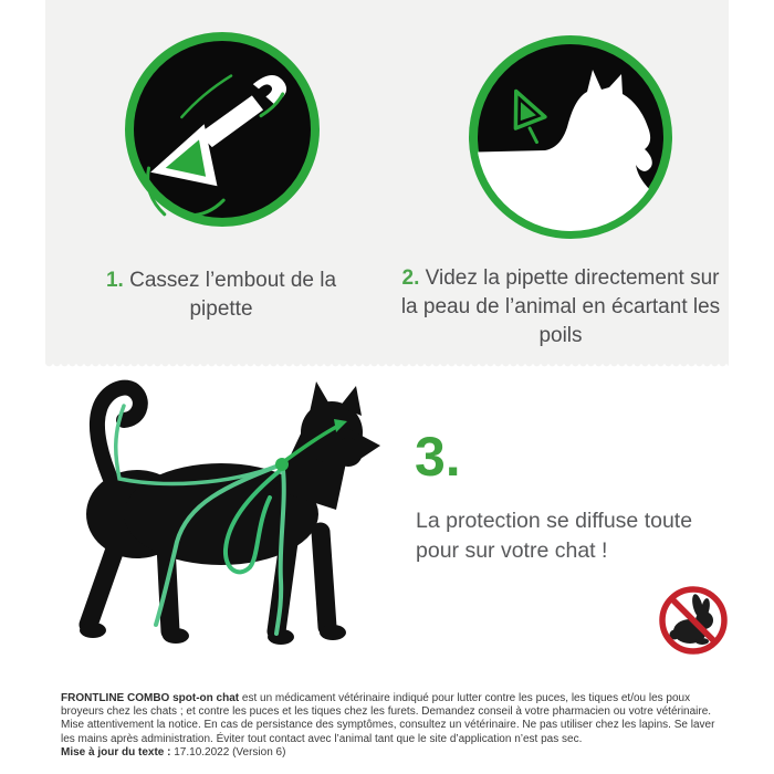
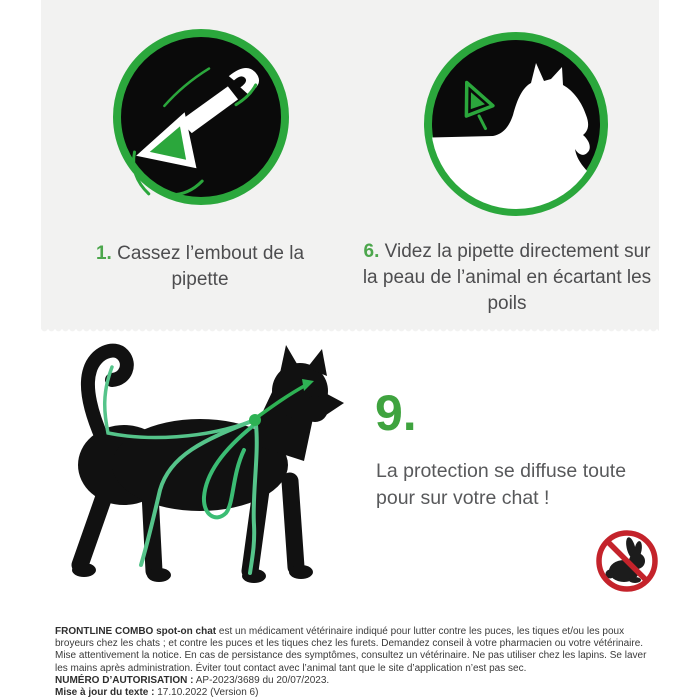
  1. Cassez l’embout de la pipette
- 2. Videz la pipette directement sur la peau de l’animal en écartant les poils
+ 6. Videz la pipette directement sur la peau de l’animal en écartant les poils
- 3.
+ 9.
  La protection se diffuse toute pour sur votre chat !
  FRONTLINE COMBO spot-on chat est un médicament vétérinaire indiqué pour lutter contre les puces, les tiques et/ou les poux broyeurs chez les chats ; et contre les puces et les tiques chez les furets. Demandez conseil à votre pharmacien ou votre vétérinaire. Mise attentivement la notice. En cas de persistance des symptômes, consultez un vétérinaire. Ne pas utiliser chez les lapins. Se laver les mains après administration. Éviter tout contact avec l’animal tant que le site d’application n’est pas sec.
+ NUMÉRO D’AUTORISATION : AP-2023/3689 du 20/07/2023.
  Mise à jour du texte : 17.10.2022 (Version 6)
